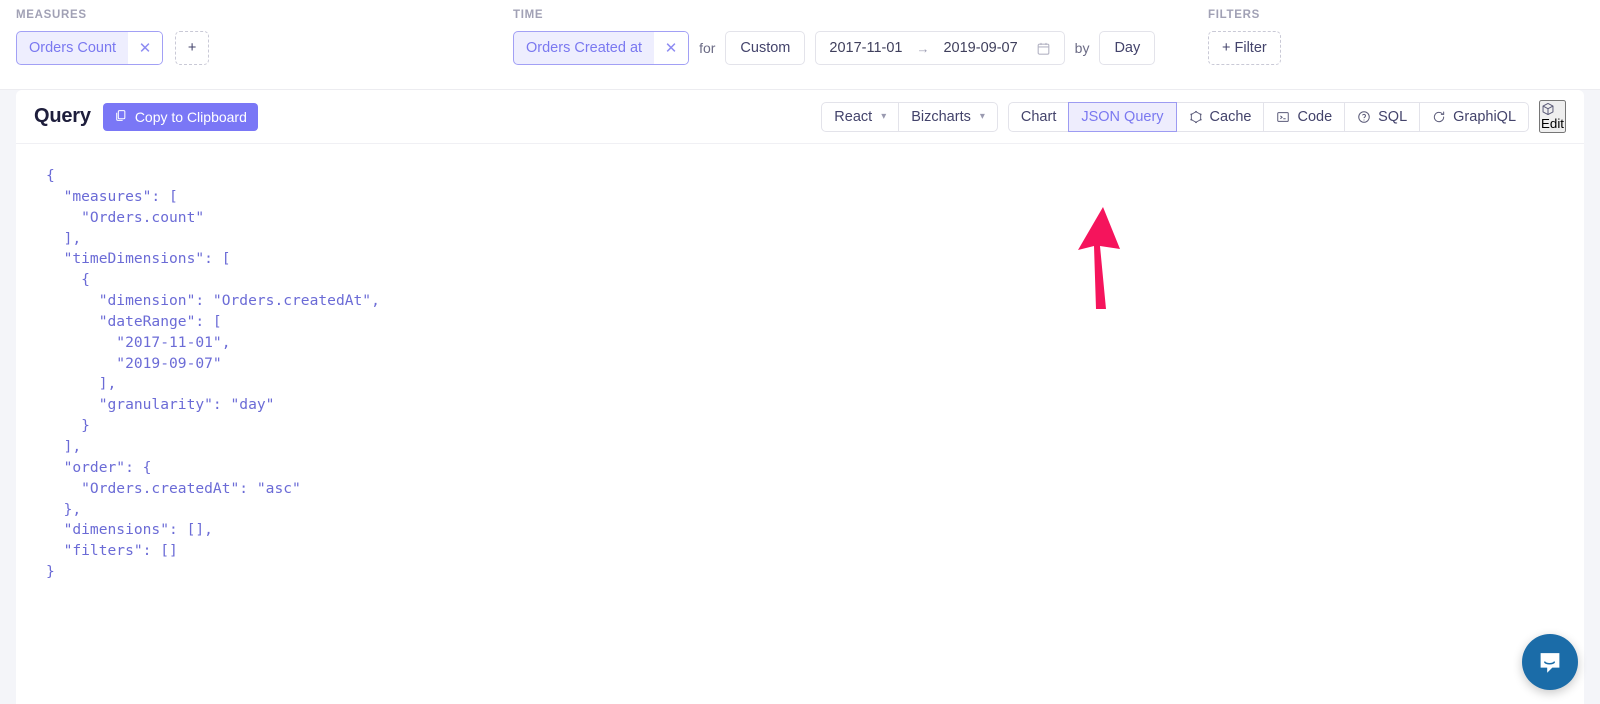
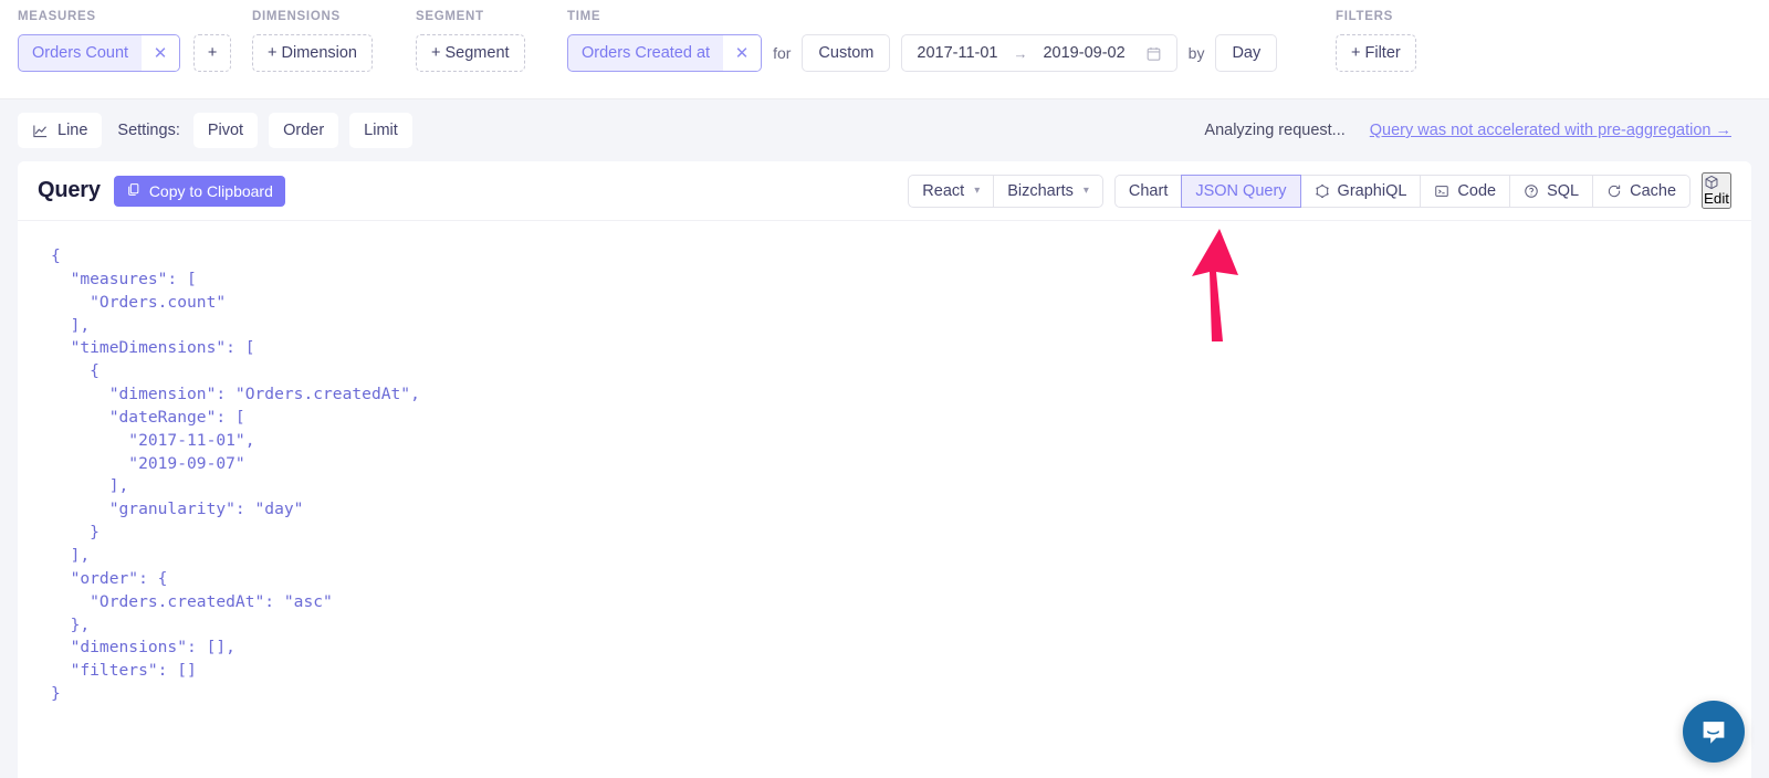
  MEASURES
  Orders Count
  ✕
  +
+ DIMENSIONS
+ + Dimension
+ SEGMENT
+ + Segment
  TIME
  Orders Created at
  ✕
  for
  Custom
  2017-11-01
  →
- 2019-09-07
+ 2019-09-02
  by
  Day
  FILTERS
  + Filter
+ Line
+ Settings:
+ Pivot
+ Order
+ Limit
+ Analyzing request...
+ Query was not accelerated with pre-aggregation →
  Query
  Copy to Clipboard
  React
  ▾
  Bizcharts
  ▾
  Chart
  JSON Query
- Cache
+ GraphiQL
  Code
  SQL
- GraphiQL
+ Cache
  Edit
  {
  "measures": [
  "Orders.count"
  ],
  "timeDimensions": [
  {
  "dimension": "Orders.createdAt",
  "dateRange": [
  "2017-11-01",
  "2019-09-07"
  ],
  "granularity": "day"
  }
  ],
  "order": {
  "Orders.createdAt": "asc"
  },
  "dimensions": [],
  "filters": []
  }
